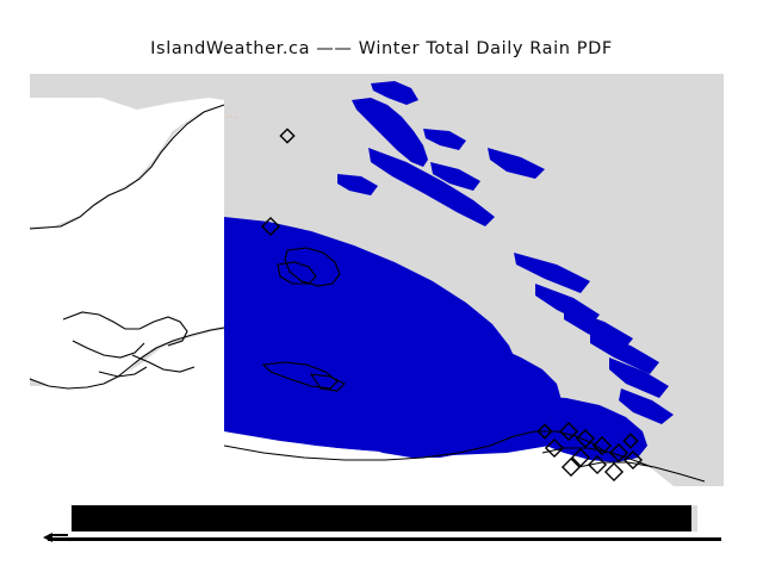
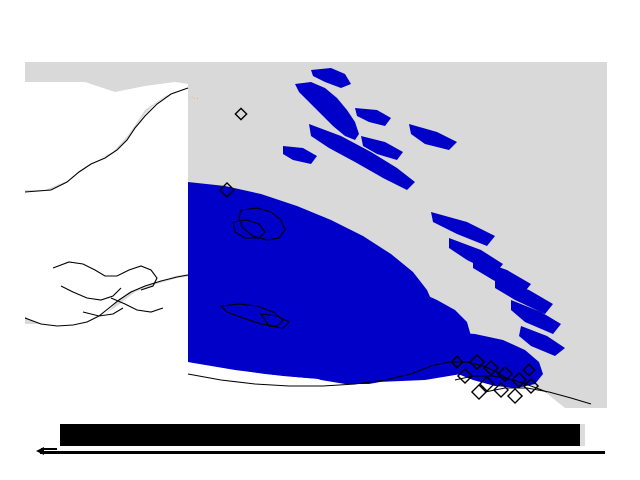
- IslandWeather.ca —— Winter Total Daily Rain PDF
